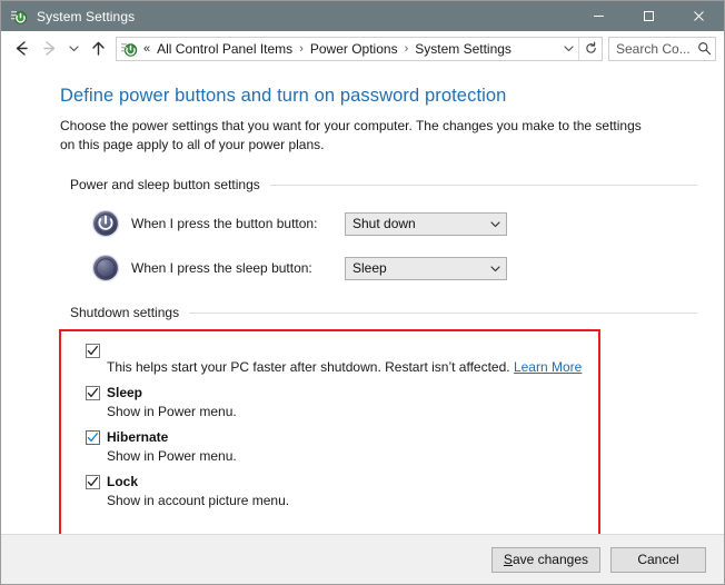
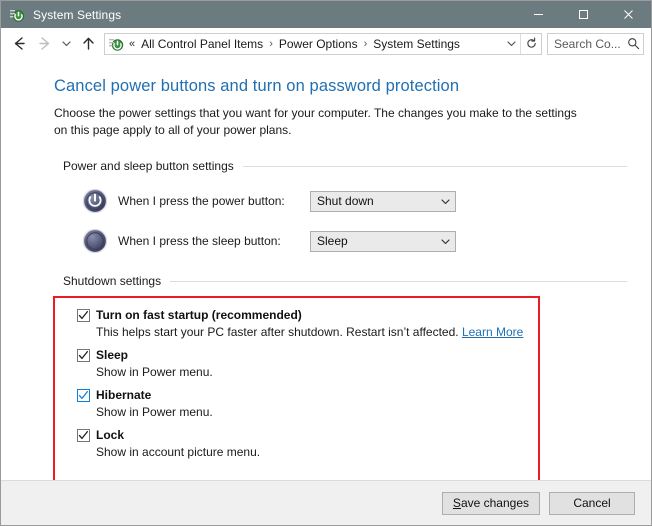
  System Settings
  «
  All Control Panel Items
  ›
  Power Options
  ›
  System Settings
  Search Co...
- Define power buttons and turn on password protection
+ Cancel power buttons and turn on password protection
  Choose the power settings that you want for your computer. The changes you make to the settings on this page apply to all of your power plans.
  Power and sleep button settings
- When I press the button button:
+ When I press the power button:
  Shut down
  When I press the sleep button:
  Sleep
  Shutdown settings
+ Turn on fast startup (recommended)
  This helps start your PC faster after shutdown. Restart isn’t affected. Learn More
  Sleep
  Show in Power menu.
  Hibernate
  Show in Power menu.
  Lock
  Show in account picture menu.
  S
  ave changes
  Cancel
